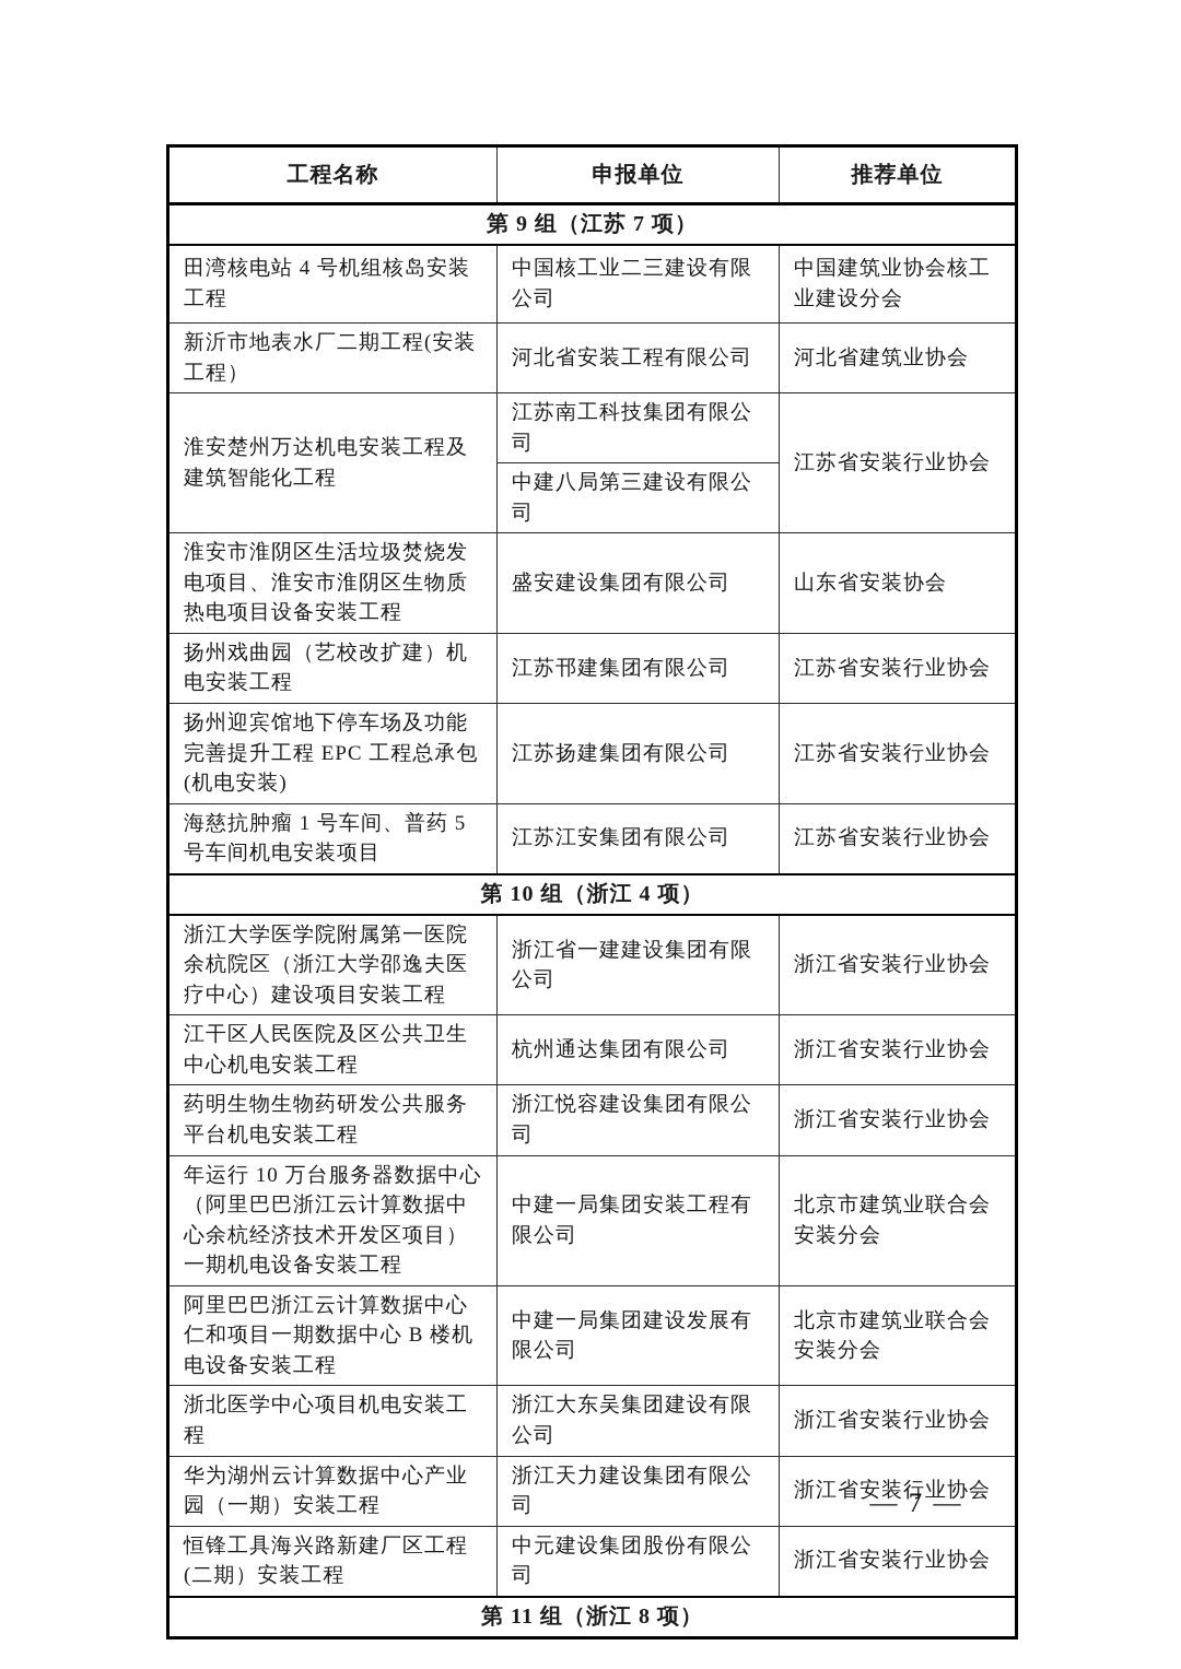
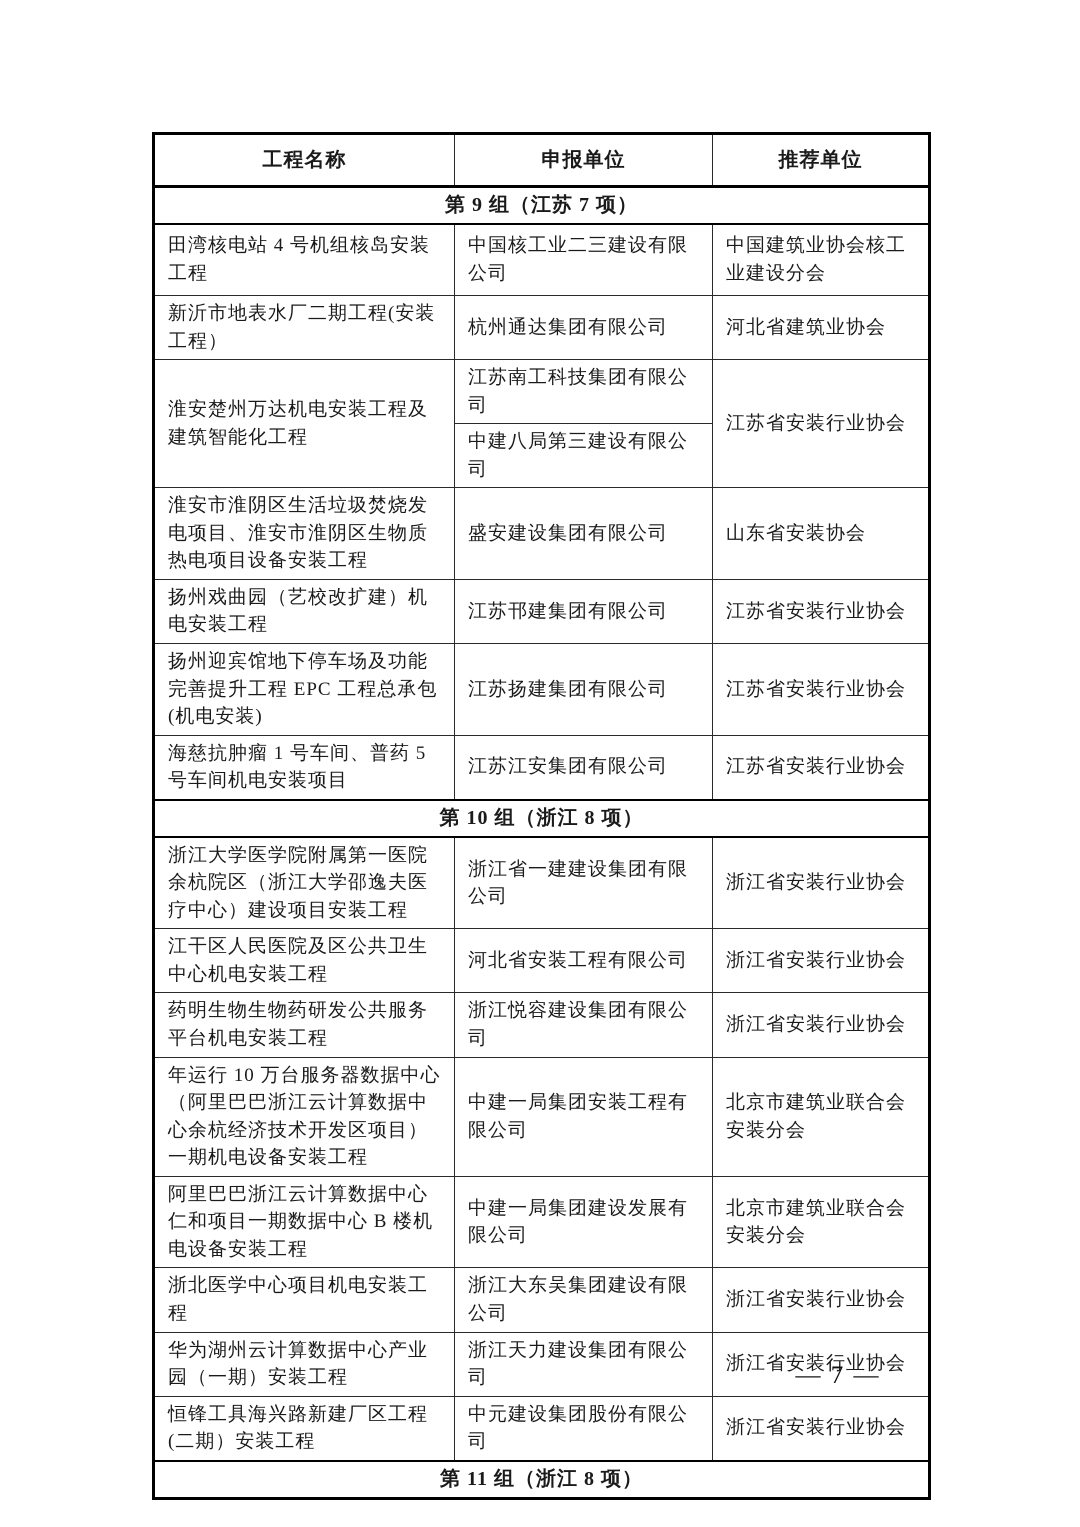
  工程名称	申报单位	推荐单位
  第 9 组（江苏 7 项）
  田湾核电站 4 号机组核岛安装工程	中国核工业二三建设有限公司	中国建筑业协会核工业建设分会
- 新沂市地表水厂二期工程(安装工程）	河北省安装工程有限公司	河北省建筑业协会
+ 新沂市地表水厂二期工程(安装工程）	杭州通达集团有限公司	河北省建筑业协会
  淮安楚州万达机电安装工程及建筑智能化工程	江苏南工科技集团有限公司	江苏省安装行业协会
  中建八局第三建设有限公司
  淮安市淮阴区生活垃圾焚烧发电项目、淮安市淮阴区生物质热电项目设备安装工程	盛安建设集团有限公司	山东省安装协会
  扬州戏曲园（艺校改扩建）机电安装工程	江苏邗建集团有限公司	江苏省安装行业协会
  扬州迎宾馆地下停车场及功能完善提升工程 EPC 工程总承包(机电安装)	江苏扬建集团有限公司	江苏省安装行业协会
  海慈抗肿瘤 1 号车间、普药 5 号车间机电安装项目	江苏江安集团有限公司	江苏省安装行业协会
- 第 10 组（浙江 4 项）
+ 第 10 组（浙江 8 项）
  浙江大学医学院附属第一医院余杭院区（浙江大学邵逸夫医疗中心）建设项目安装工程	浙江省一建建设集团有限公司	浙江省安装行业协会
- 江干区人民医院及区公共卫生中心机电安装工程	杭州通达集团有限公司	浙江省安装行业协会
+ 江干区人民医院及区公共卫生中心机电安装工程	河北省安装工程有限公司	浙江省安装行业协会
  药明生物生物药研发公共服务平台机电安装工程	浙江悦容建设集团有限公司	浙江省安装行业协会
  年运行 10 万台服务器数据中心（阿里巴巴浙江云计算数据中心余杭经济技术开发区项目）一期机电设备安装工程	中建一局集团安装工程有限公司	北京市建筑业联合会安装分会
  阿里巴巴浙江云计算数据中心仁和项目一期数据中心 B 楼机电设备安装工程	中建一局集团建设发展有限公司	北京市建筑业联合会安装分会
  浙北医学中心项目机电安装工程	浙江大东吴集团建设有限公司	浙江省安装行业协会
  华为湖州云计算数据中心产业园（一期）安装工程	浙江天力建设集团有限公司	浙江省安装行业协会
  恒锋工具海兴路新建厂区工程(二期）安装工程	中元建设集团股份有限公司	浙江省安装行业协会
  第 11 组（浙江 8 项）
  — 7 —
